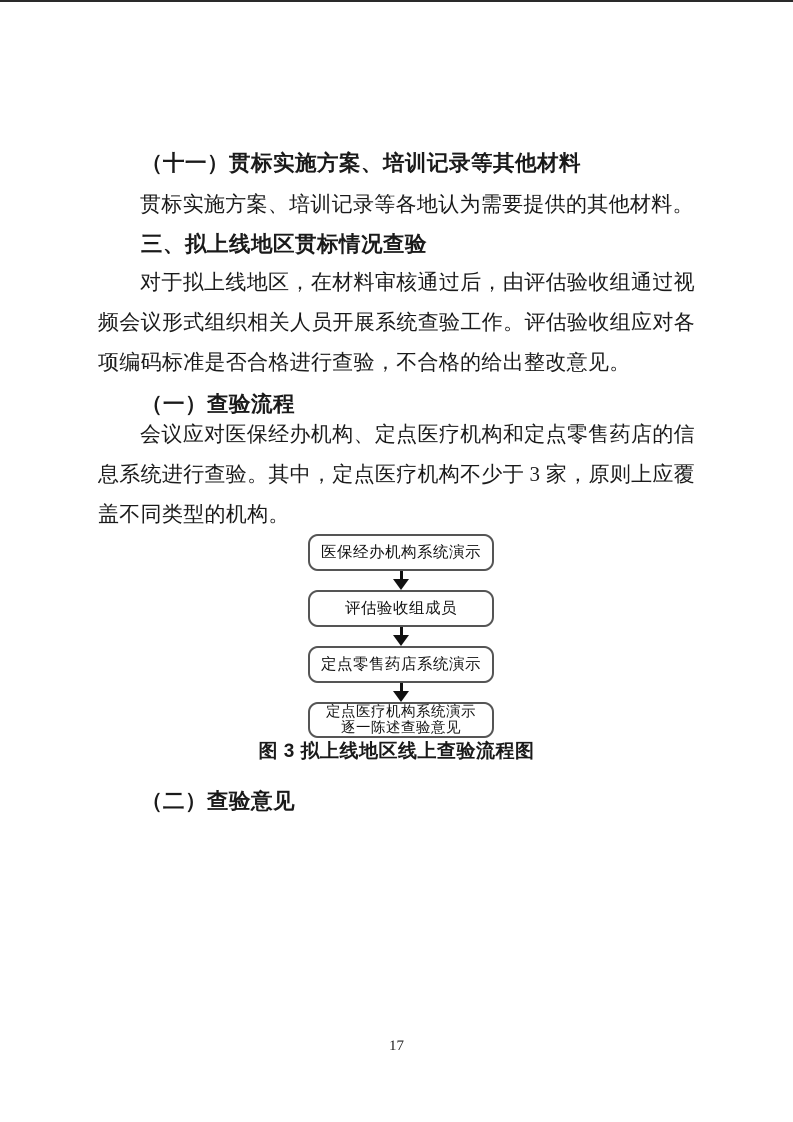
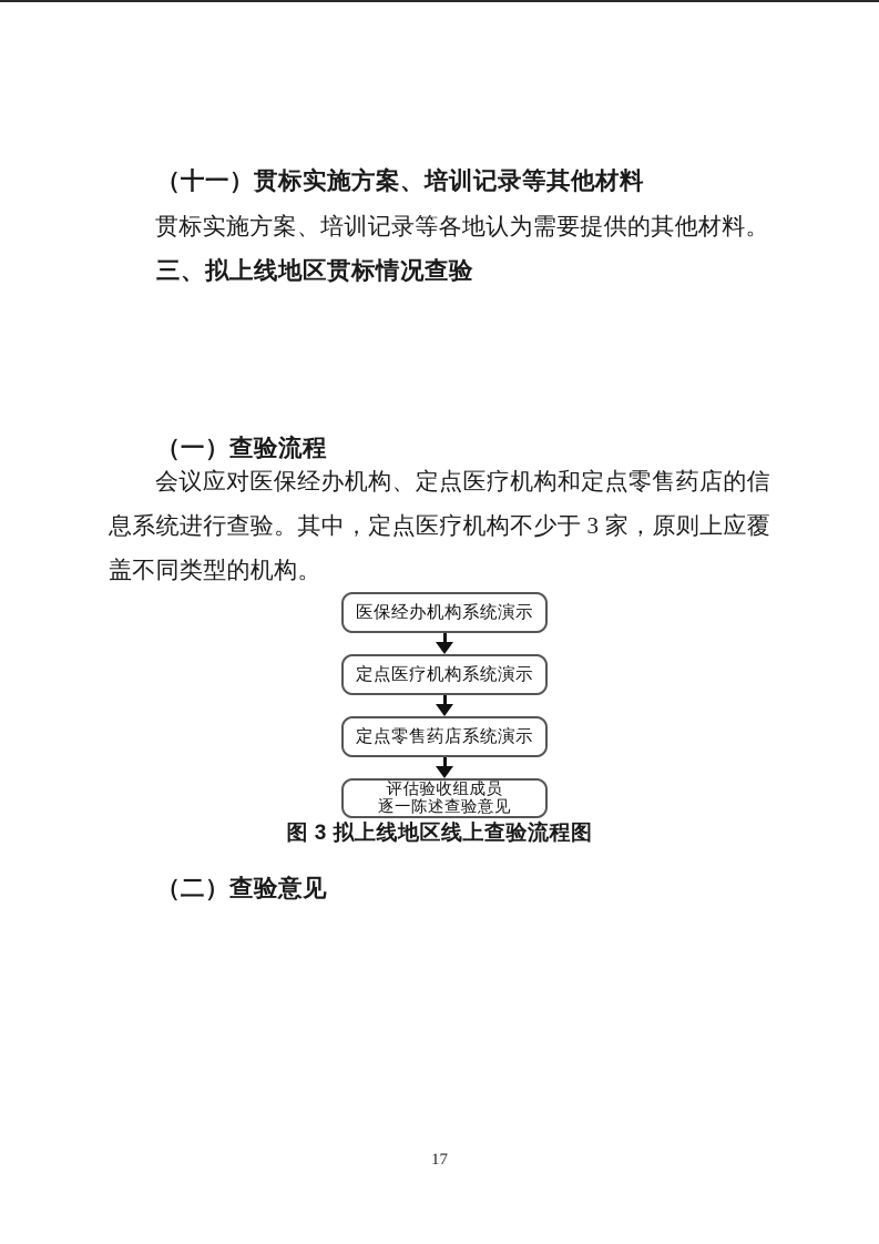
  （十一）贯标实施方案、培训记录等其他材料
  贯标实施方案、培训记录等各地认为需要提供的其他材料。
  三、拟上线地区贯标情况查验
- 对于拟上线地区，在材料审核通过后，由评估验收组通过视频会议形式组织相关人员开展系统查验工作。评估验收组应对各项编码标准是否合格进行查验，不合格的给出整改意见。
  （一）查验流程
  会议应对医保经办机构、定点医疗机构和定点零售药店的信息系统进行查验。其中，定点医疗机构不少于 3 家，原则上应覆盖不同类型的机构。
  医保经办机构系统演示
- 评估验收组成员
+ 定点医疗机构系统演示
  定点零售药店系统演示
- 定点医疗机构系统演示
+ 评估验收组成员
  逐一陈述查验意见
  图 3 拟上线地区线上查验流程图
  （二）查验意见
  17
